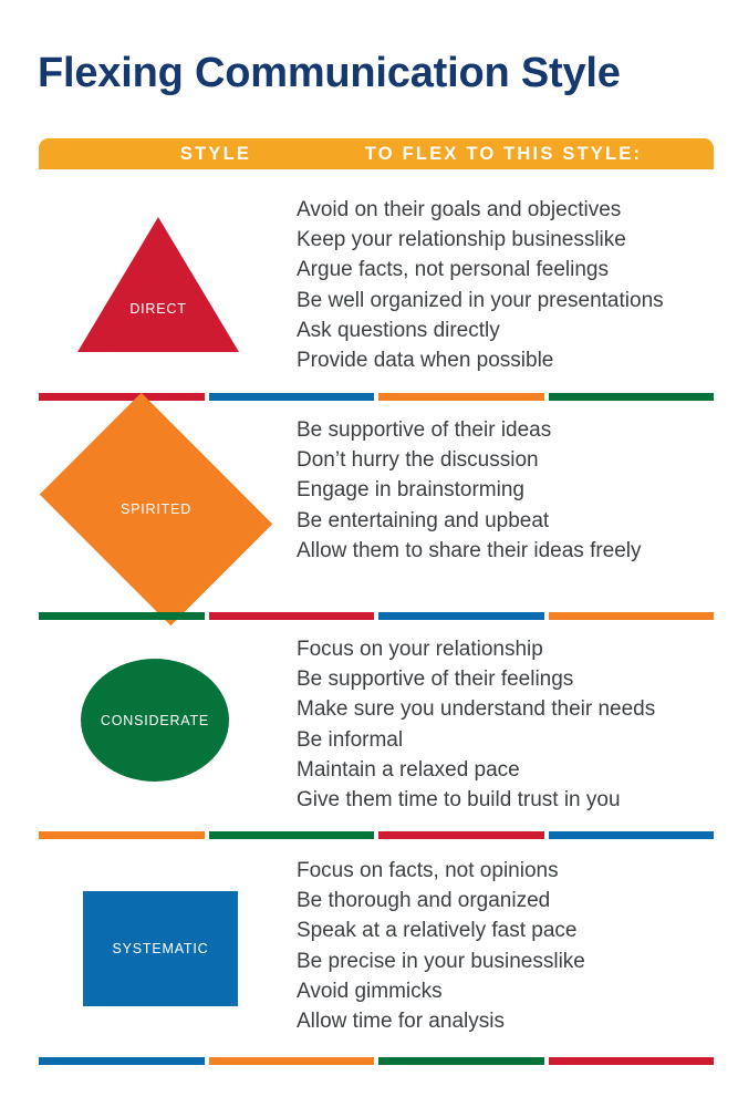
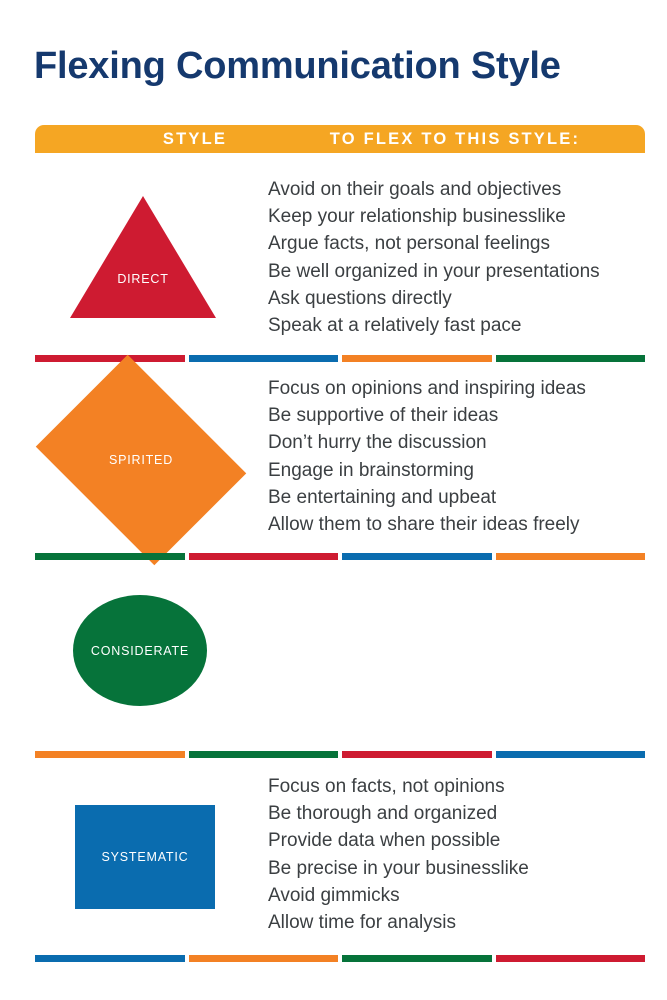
  Flexing Communication Style
  STYLE
  TO FLEX TO THIS STYLE:
  DIRECT
  Avoid on their goals and objectives
  Keep your relationship businesslike
  Argue facts, not personal feelings
  Be well organized in your presentations
  Ask questions directly
- Provide data when possible
+ Speak at a relatively fast pace
  SPIRITED
+ Focus on opinions and inspiring ideas
  Be supportive of their ideas
  Don’t hurry the discussion
  Engage in brainstorming
  Be entertaining and upbeat
  Allow them to share their ideas freely
  CONSIDERATE
- Focus on your relationship
- Be supportive of their feelings
- Make sure you understand their needs
- Be informal
- Maintain a relaxed pace
- Give them time to build trust in you
  SYSTEMATIC
  Focus on facts, not opinions
  Be thorough and organized
- Speak at a relatively fast pace
+ Provide data when possible
  Be precise in your businesslike
  Avoid gimmicks
  Allow time for analysis
